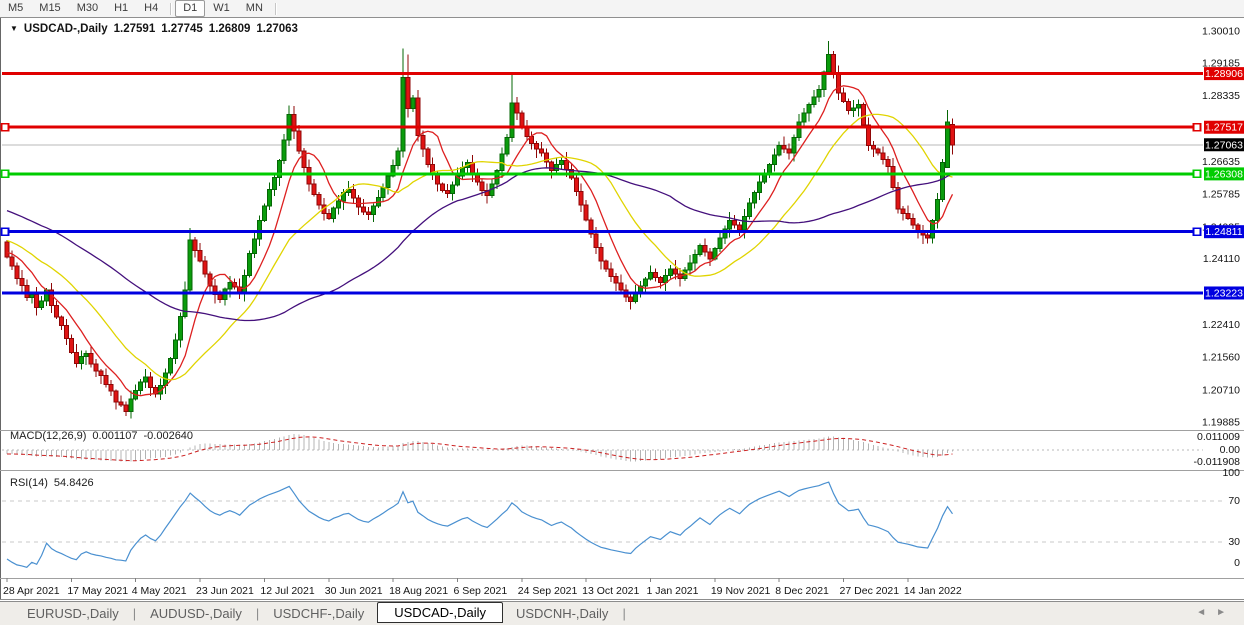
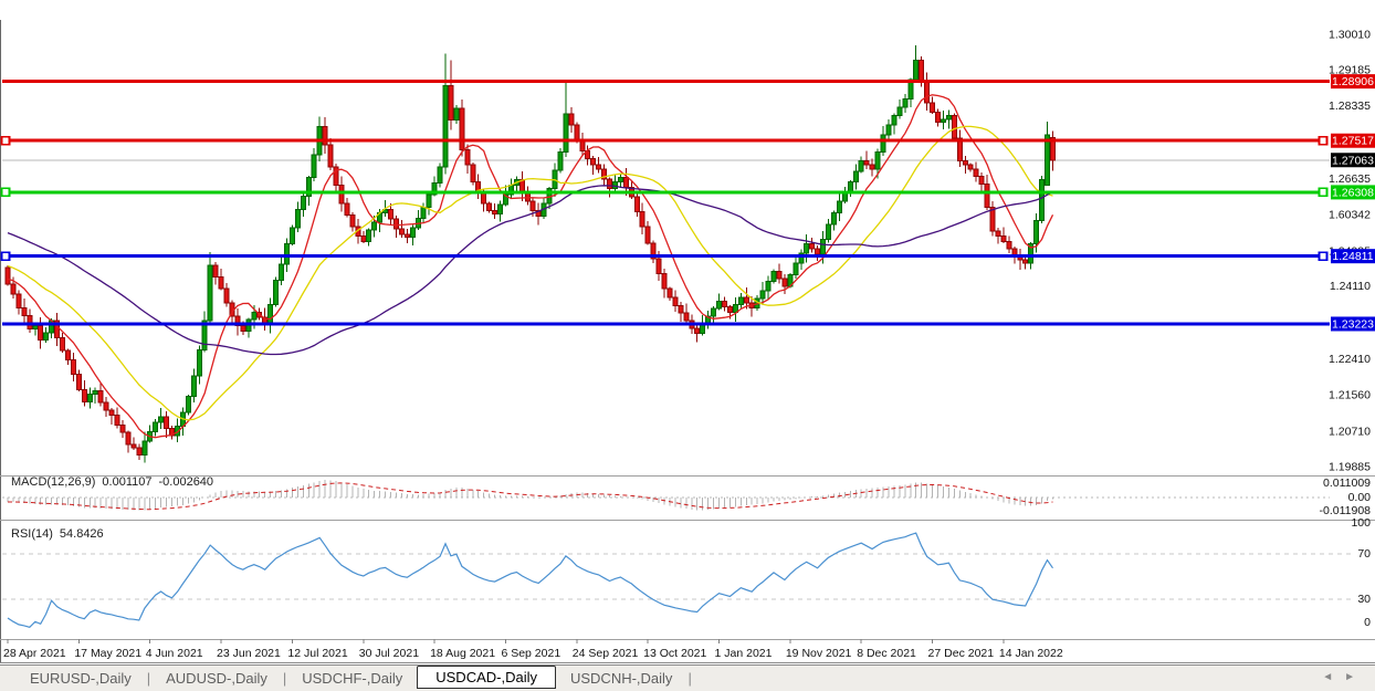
  1.30010
  1.29185
  1.28335
  1.26635
- 1.25785
+ 1.60342
  1.24110
  1.22410
  1.21560
  1.20710
  1.19885
  0.011009
  0.00
  -0.011908
  100
  70
  30
  0
  1.28906
  1.27517
  1.26308
  1.24811
  1.23223
  1.27063
  28 Apr 2021
  17 May 2021
- 4 May 2021
+ 4 Jun 2021
  23 Jun 2021
  12 Jul 2021
- 30 Jun 2021
+ 30 Jul 2021
  18 Aug 2021
  6 Sep 2021
  24 Sep 2021
  13 Oct 2021
  1 Jan 2021
  19 Nov 2021
  8 Dec 2021
  27 Dec 2021
  14 Jan 2022
- M5
- M15
- M30
- H1
- H4
- D1
- W1
- MN
- ▼ USDCAD-,Daily 1.27591 1.27745 1.26809 1.27063
  MACD(12,26,9) 0.001107 -0.002640
  RSI(14) 54.8426
  EURUSD-,Daily
  |
  AUDUSD-,Daily
  |
  USDCHF-,Daily
  USDCAD-,Daily
  USDCNH-,Daily
  |
  ◄►
